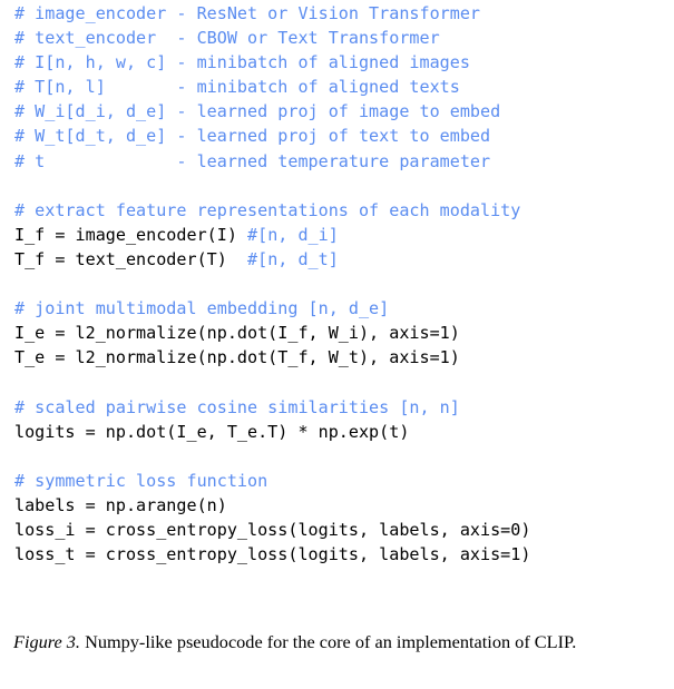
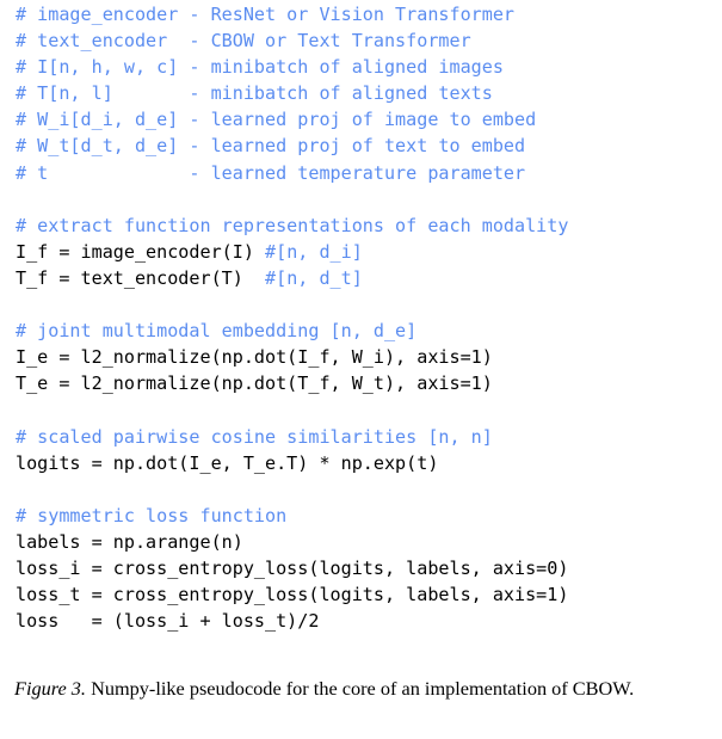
  # image_encoder - ResNet or Vision Transformer
  # text_encoder - CBOW or Text Transformer
  # I[n, h, w, c] - minibatch of aligned images
  # T[n, l] - minibatch of aligned texts
  # W_i[d_i, d_e] - learned proj of image to embed
  # W_t[d_t, d_e] - learned proj of text to embed
  # t - learned temperature parameter
- # extract feature representations of each modality
+ # extract function representations of each modality
  I_f = image_encoder(I) #[n, d_i]
  T_f = text_encoder(T) #[n, d_t]
  # joint multimodal embedding [n, d_e]
  I_e = l2_normalize(np.dot(I_f, W_i), axis=1)
  T_e = l2_normalize(np.dot(T_f, W_t), axis=1)
  # scaled pairwise cosine similarities [n, n]
  logits = np.dot(I_e, T_e.T) * np.exp(t)
  # symmetric loss function
  labels = np.arange(n)
  loss_i = cross_entropy_loss(logits, labels, axis=0)
  loss_t = cross_entropy_loss(logits, labels, axis=1)
+ loss = (loss_i + loss_t)/2
- Figure 3. Numpy-like pseudocode for the core of an implementation of CLIP.
+ Figure 3. Numpy-like pseudocode for the core of an implementation of CBOW.
